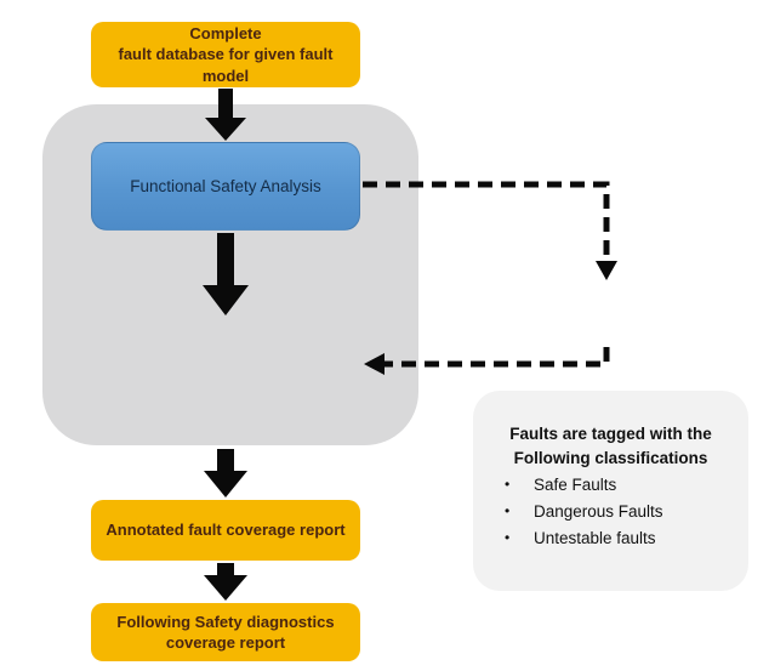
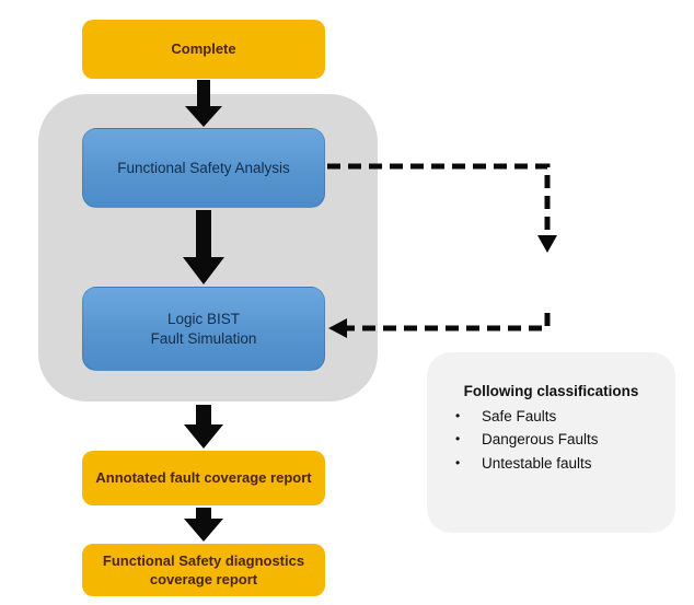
  Complete
- fault database for given fault model
  Functional Safety Analysis
+ Logic BIST
+ Fault Simulation
  Annotated fault coverage report
- Following Safety diagnostics coverage report
+ Functional Safety diagnostics coverage report
- Faults are tagged with the
  Following classifications
  •
  Safe Faults
  •
  Dangerous Faults
  •
  Untestable faults
